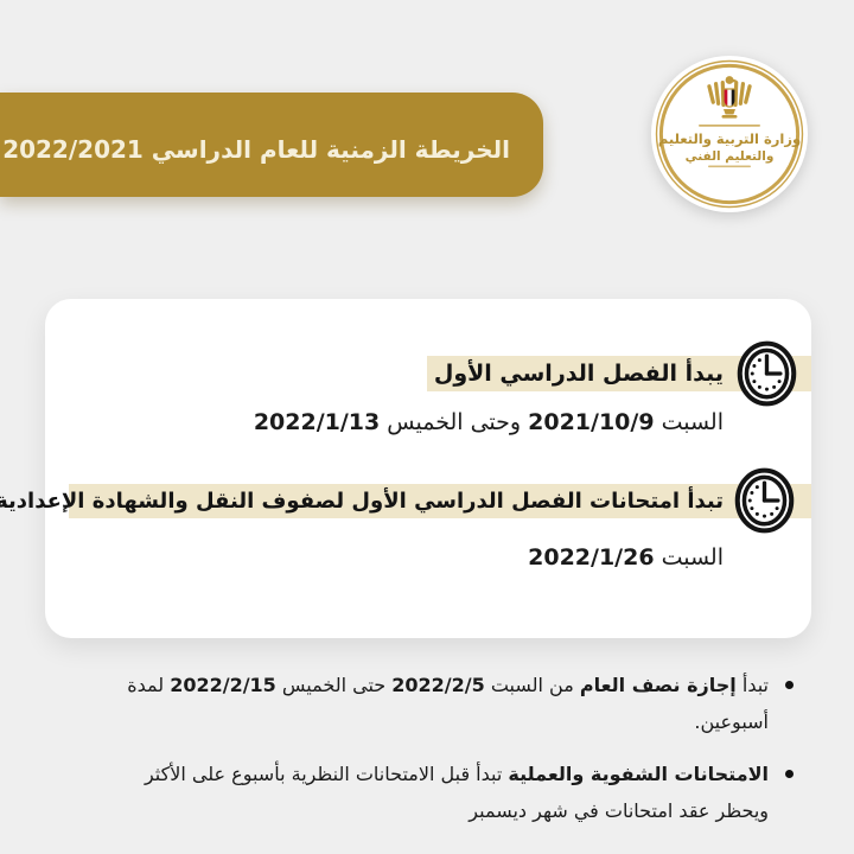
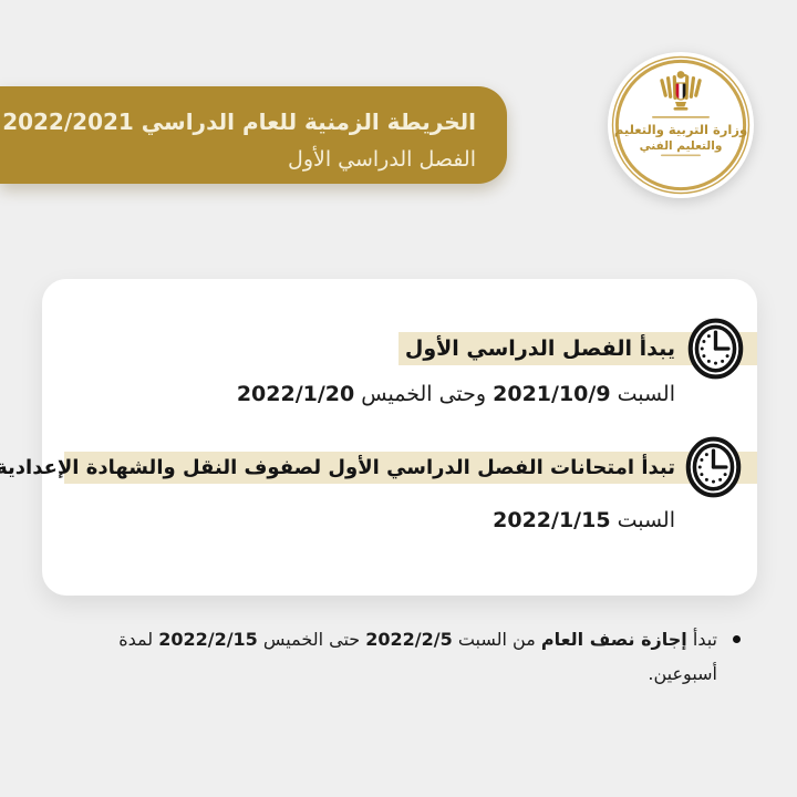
  الخريطة الزمنية للعام الدراسي 2022/2021
+ الفصل الدراسي الأول
  وزارة التربية والتعليم
  والتعليم الفني
  يبدأ الفصل الدراسي الأول
- السبت 2021/10/9 وحتى الخميس 2022/1/13
+ السبت 2021/10/9 وحتى الخميس 2022/1/20
  تبدأ امتحانات الفصل الدراسي الأول لصفوف النقل والشهادة الإعدادية
- السبت 2022/1/26
+ السبت 2022/1/15
  تبدأ إجازة نصف العام من السبت 2022/2/5 حتى الخميس 2022/2/15 لمدة أسبوعين.
- الامتحانات الشفوية والعملية تبدأ قبل الامتحانات النظرية بأسبوع على الأكثر
- ويحظر عقد امتحانات في شهر ديسمبر
